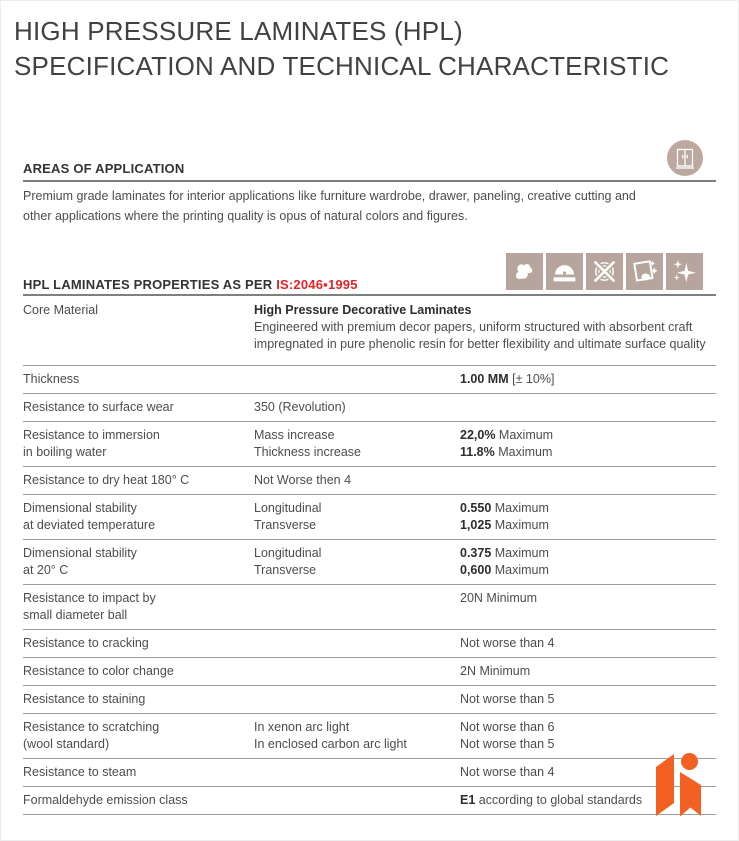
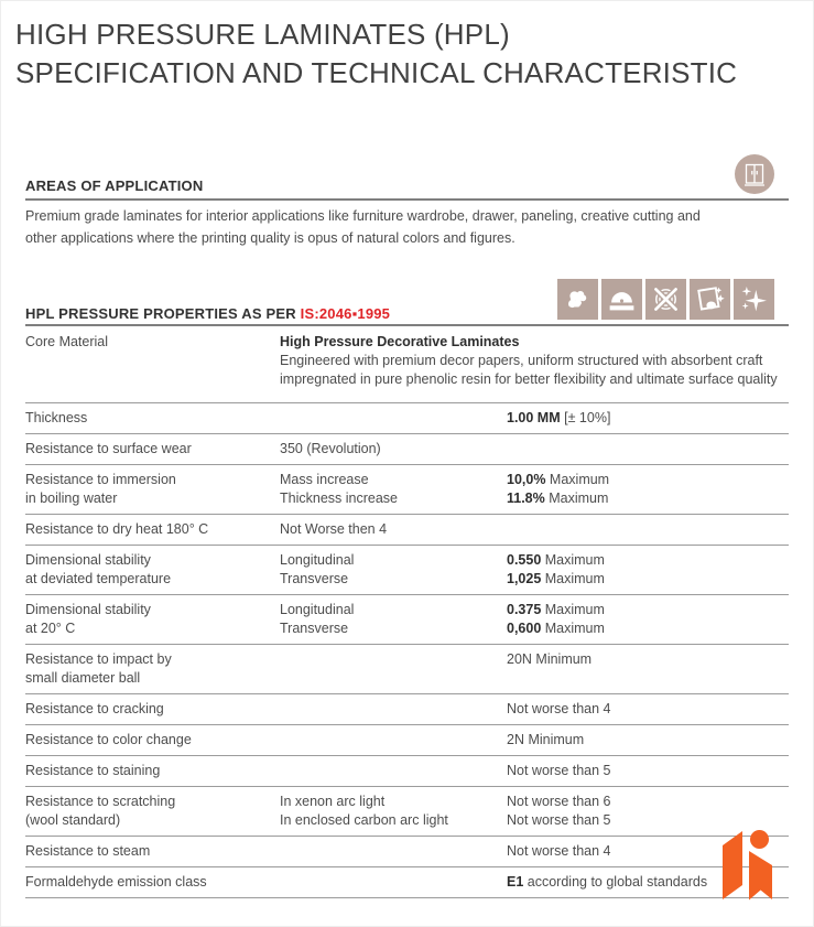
  HIGH PRESSURE LAMINATES (HPL)
  SPECIFICATION AND TECHNICAL CHARACTERISTIC
  AREAS OF APPLICATION
  Premium grade laminates for interior applications like furniture wardrobe, drawer, paneling, creative cutting and other applications where the printing quality is opus of natural colors and figures.
- HPL LAMINATES PROPERTIES AS PER IS:2046▪1995
+ HPL PRESSURE PROPERTIES AS PER IS:2046▪1995
  Core Material
  High Pressure Decorative Laminates
  Engineered with premium decor papers, uniform structured with absorbent craft
  impregnated in pure phenolic resin for better flexibility and ultimate surface quality
  Thickness
  1.00 MM [± 10%]
  Resistance to surface wear
  350 (Revolution)
  Resistance to immersion
  in boiling water
  Mass increase
  Thickness increase
- 22,0% Maximum
+ 10,0% Maximum
  11.8% Maximum
  Resistance to dry heat 180° C
  Not Worse then 4
  Dimensional stability
  at deviated temperature
  Longitudinal
  Transverse
  0.550 Maximum
  1,025 Maximum
  Dimensional stability
  at 20° C
  Longitudinal
  Transverse
  0.375 Maximum
  0,600 Maximum
  Resistance to impact by
  small diameter ball
  20N Minimum
  Resistance to cracking
  Not worse than 4
  Resistance to color change
  2N Minimum
  Resistance to staining
  Not worse than 5
  Resistance to scratching
  (wool standard)
  In xenon arc light
  In enclosed carbon arc light
  Not worse than 6
  Not worse than 5
  Resistance to steam
  Not worse than 4
  Formaldehyde emission class
  E1 according to global standards
